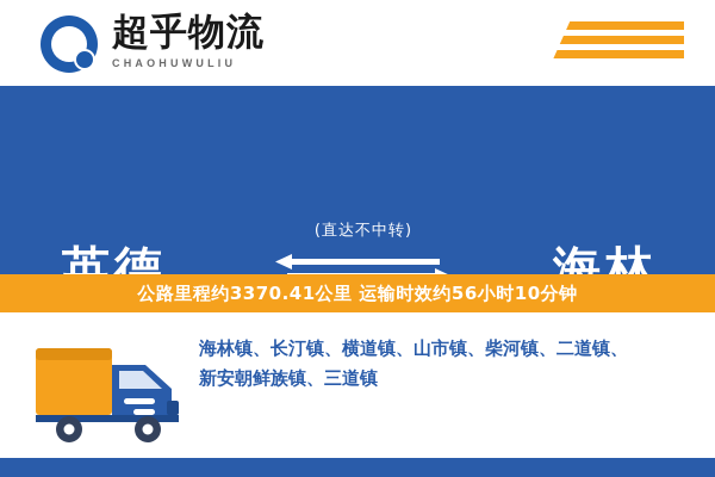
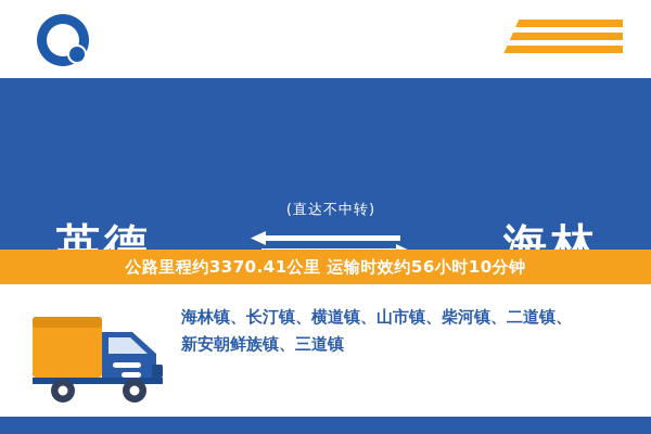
- 超乎物流
- CHAOHUWULIU
  英德
  (直达不中转)
  海林
  公路里程约3370.41公里 运输时效约56小时10分钟
  海林镇、长汀镇、横道镇、山市镇、柴河镇、二道镇、
  新安朝鲜族镇、三道镇
